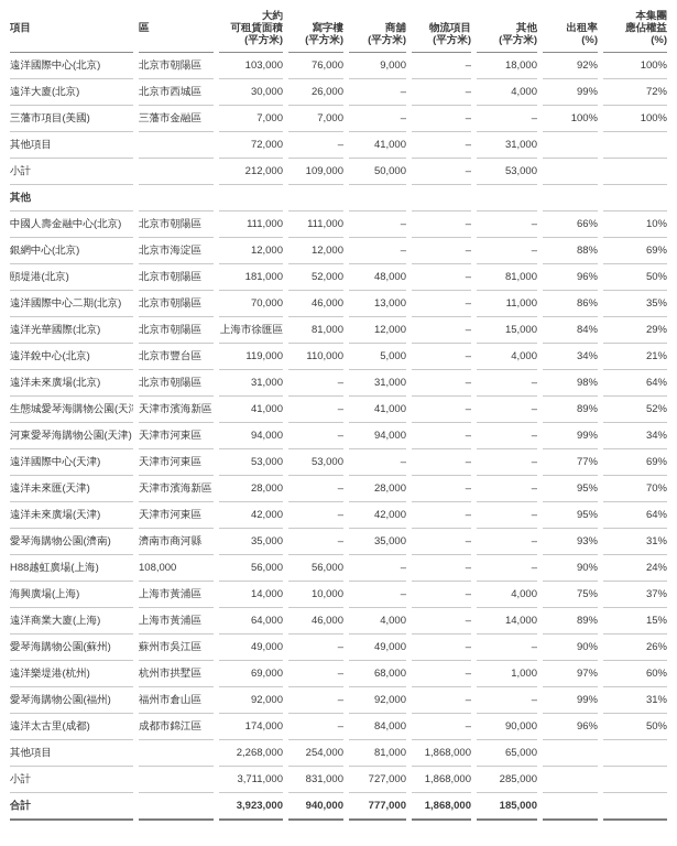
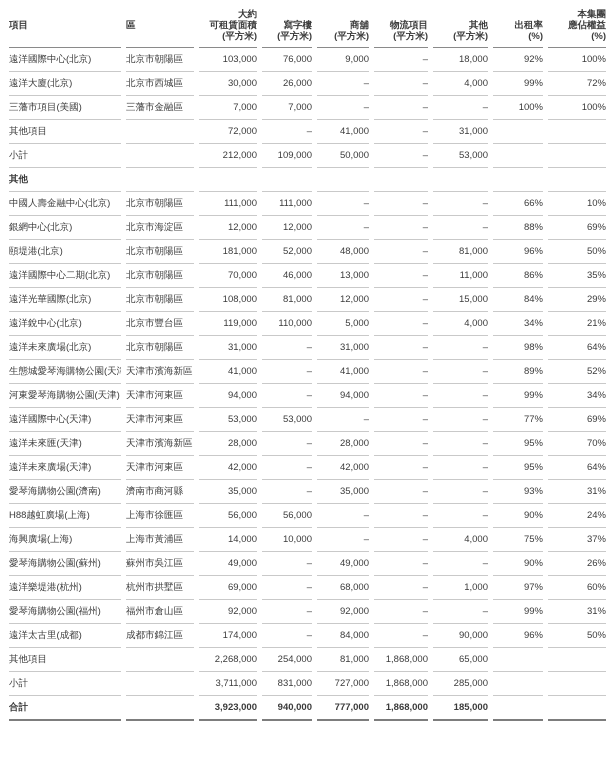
  項目	區	大約可租賃面積(平方米)	寫字樓(平方米)	商舖(平方米)	物流項目(平方米)	其他(平方米)	出租率(%)	本集團應佔權益(%)
  遠洋國際中心(北京)	北京市朝陽區	103,000	76,000	9,000	–	18,000	92%	100%
  遠洋大廈(北京)	北京市西城區	30,000	26,000	–	–	4,000	99%	72%
  三藩市項目(美國)	三藩市金融區	7,000	7,000	–	–	–	100%	100%
  其他項目		72,000	–	41,000	–	31,000
  小計		212,000	109,000	50,000	–	53,000
  其他
  中國人壽金融中心(北京)	北京市朝陽區	111,000	111,000	–	–	–	66%	10%
  銀網中心(北京)	北京市海淀區	12,000	12,000	–	–	–	88%	69%
  頤堤港(北京)	北京市朝陽區	181,000	52,000	48,000	–	81,000	96%	50%
  遠洋國際中心二期(北京)	北京市朝陽區	70,000	46,000	13,000	–	11,000	86%	35%
- 遠洋光華國際(北京)	北京市朝陽區	上海市徐匯區	81,000	12,000	–	15,000	84%	29%
+ 遠洋光華國際(北京)	北京市朝陽區	108,000	81,000	12,000	–	15,000	84%	29%
  遠洋銳中心(北京)	北京市豐台區	119,000	110,000	5,000	–	4,000	34%	21%
  遠洋未來廣場(北京)	北京市朝陽區	31,000	–	31,000	–	–	98%	64%
  生態城愛琴海購物公園(天	天津市濱海新區	41,000	–	41,000	–	–	89%	52%
  河東愛琴海購物公園(天津)	天津市河東區	94,000	–	94,000	–	–	99%	34%
  遠洋國際中心(天津)	天津市河東區	53,000	53,000	–	–	–	77%	69%
  遠洋未來匯(天津)	天津市濱海新區	28,000	–	28,000	–	–	95%	70%
  遠洋未來廣場(天津)	天津市河東區	42,000	–	42,000	–	–	95%	64%
  愛琴海購物公園(濟南)	濟南市商河縣	35,000	–	35,000	–	–	93%	31%
- H88越虹廣場(上海)	108,000	56,000	56,000	–	–	–	90%	24%
+ H88越虹廣場(上海)	上海市徐匯區	56,000	56,000	–	–	–	90%	24%
  海興廣場(上海)	上海市黃浦區	14,000	10,000	–	–	4,000	75%	37%
- 遠洋商業大廈(上海)	上海市黃浦區	64,000	46,000	4,000	–	14,000	89%	15%
  愛琴海購物公園(蘇州)	蘇州市吳江區	49,000	–	49,000	–	–	90%	26%
  遠洋樂堤港(杭州)	杭州市拱墅區	69,000	–	68,000	–	1,000	97%	60%
  愛琴海購物公園(福州)	福州市倉山區	92,000	–	92,000	–	–	99%	31%
  遠洋太古里(成都)	成都市錦江區	174,000	–	84,000	–	90,000	96%	50%
  其他項目		2,268,000	254,000	81,000	1,868,000	65,000
  小計		3,711,000	831,000	727,000	1,868,000	285,000
  合計		3,923,000	940,000	777,000	1,868,000	185,000
